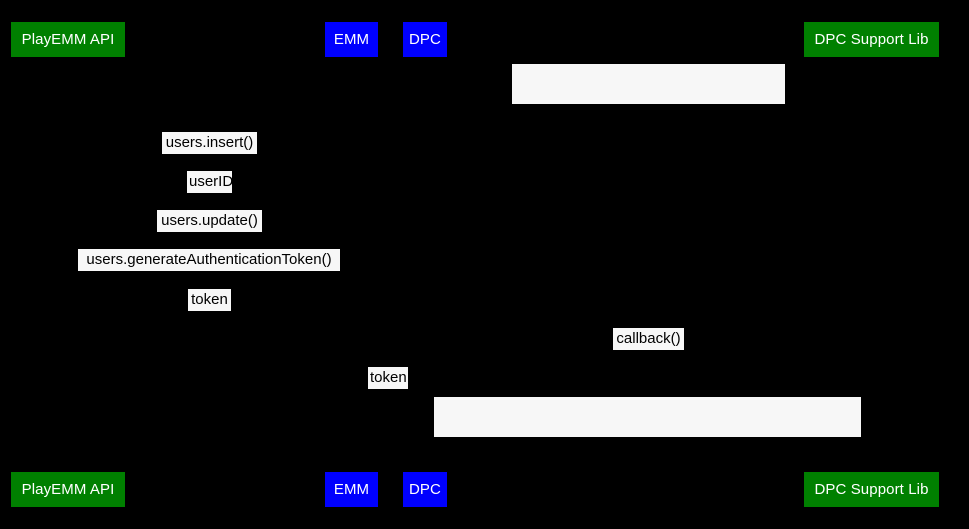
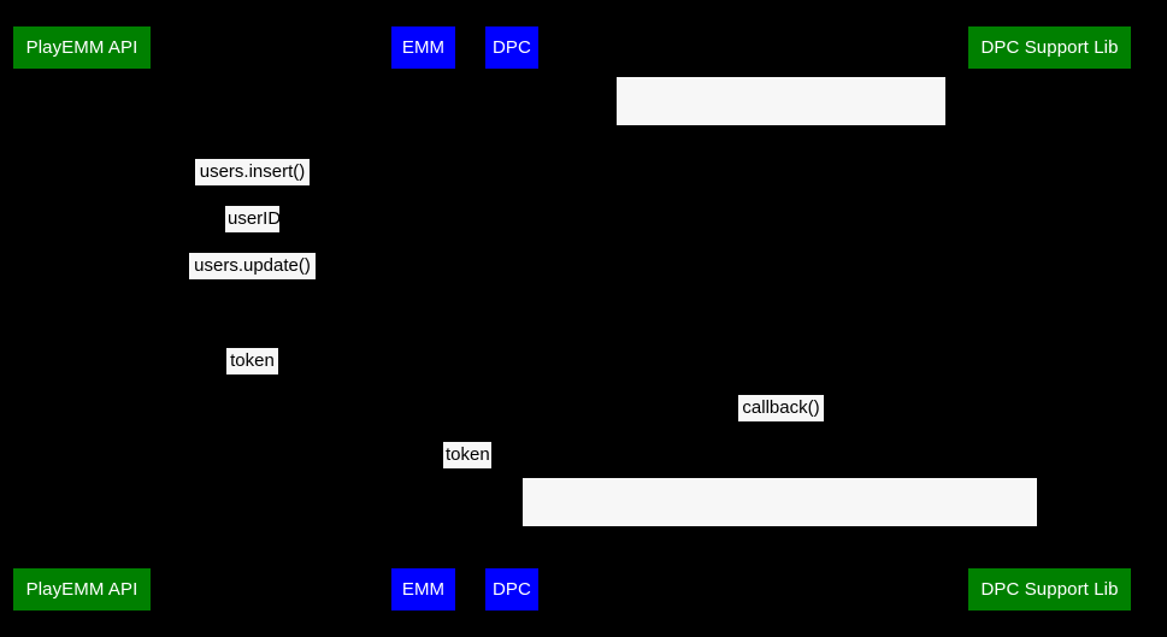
  PlayEMM API
  EMM
  DPC
  DPC Support Lib
  users.insert()
  userID
  users.update()
- users.generateAuthenticationToken()
  token
  callback()
  token
  .addAndroidForWorkAccount(token, accountAddedCa
  PlayEMM API
  EMM
  DPC
  DPC Support Lib
